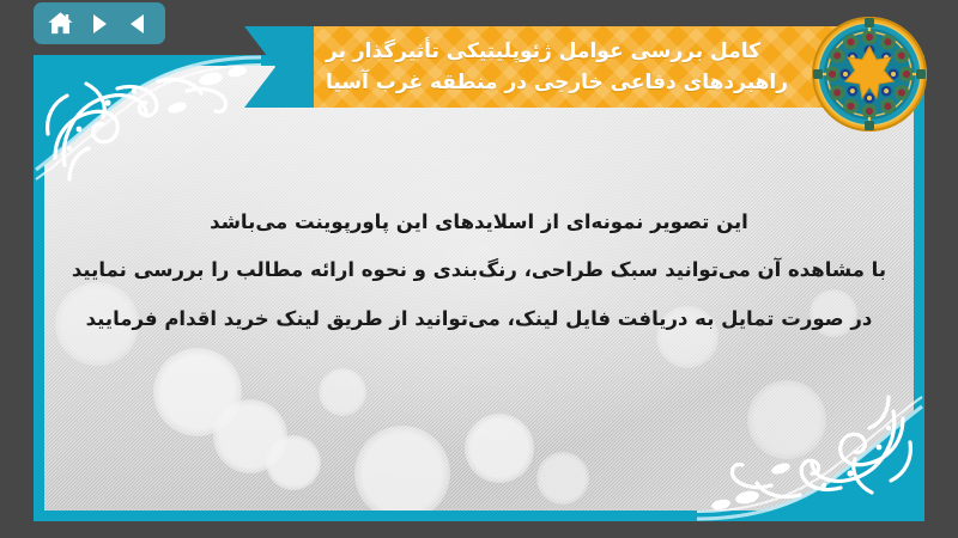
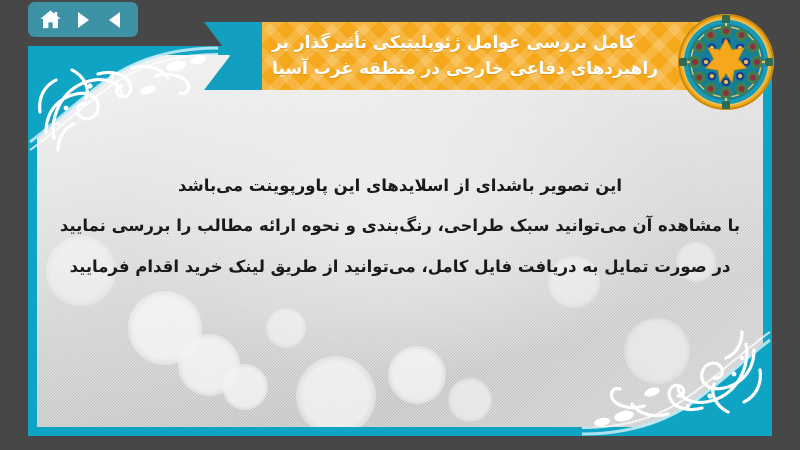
- این تصویر نمونه‌ای از اسلایدهای این پاورپوینت می‌باشد
+ این تصویر باشد‌ای از اسلایدهای این پاورپوینت می‌باشد
  با مشاهده آن می‌توانید سبک طراحی، رنگ‌بندی و نحوه ارائه مطالب را بررسی نمایید
- در صورت تمایل به دریافت فایل لینک، می‌توانید از طریق لینک خرید اقدام فرمایید
+ در صورت تمایل به دریافت فایل کامل، می‌توانید از طریق لینک خرید اقدام فرمایید
  کامل بررسی عوامل ژئوپلیتیکی تأثیرگذار بر
  راهبردهای دفاعی خارجی در منطقه غرب آسیا
